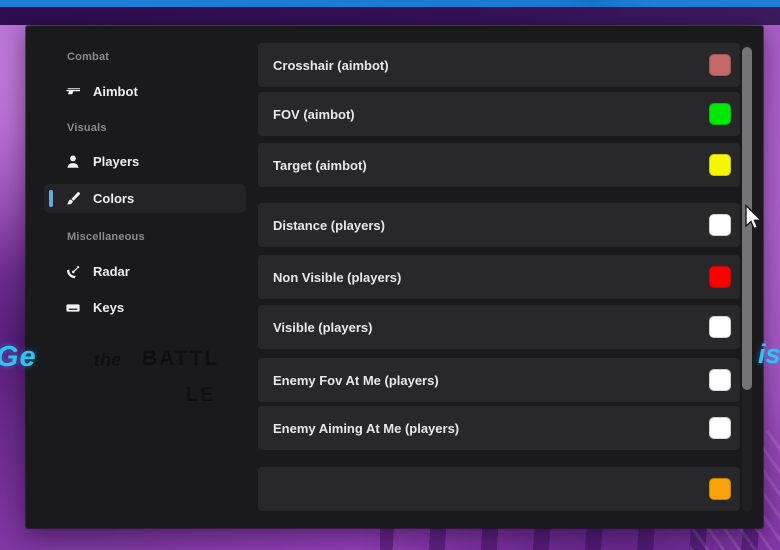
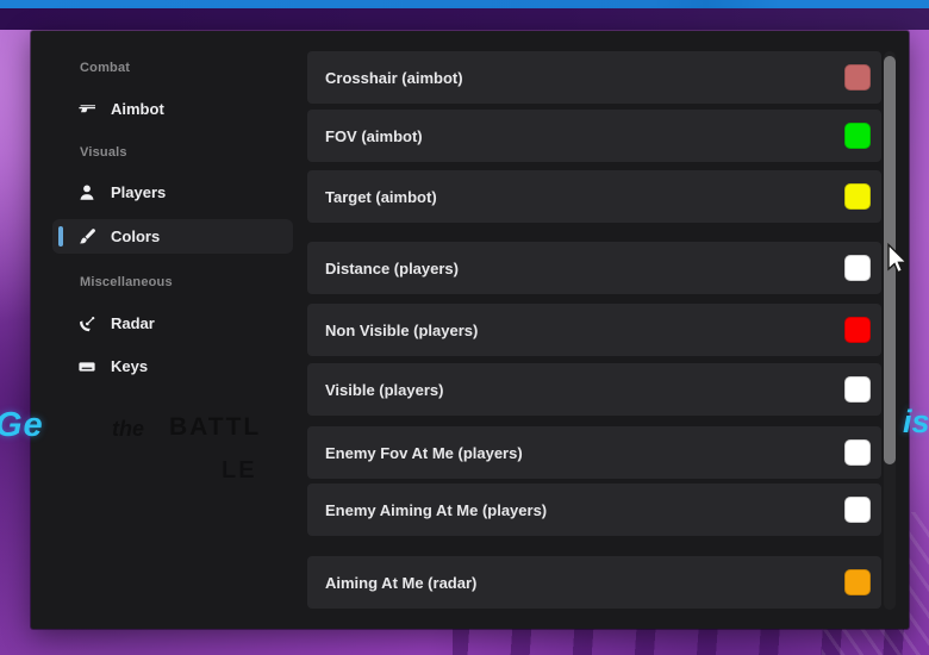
  Ge
  is
  Combat
  Aimbot
  Visuals
  Players
  Colors
  Miscellaneous
  Radar
  Keys
  Crosshair (aimbot)
  FOV (aimbot)
  Target (aimbot)
  Distance (players)
  Non Visible (players)
  Visible (players)
  Enemy Fov At Me (players)
  Enemy Aiming At Me (players)
+ Aiming At Me (radar)
